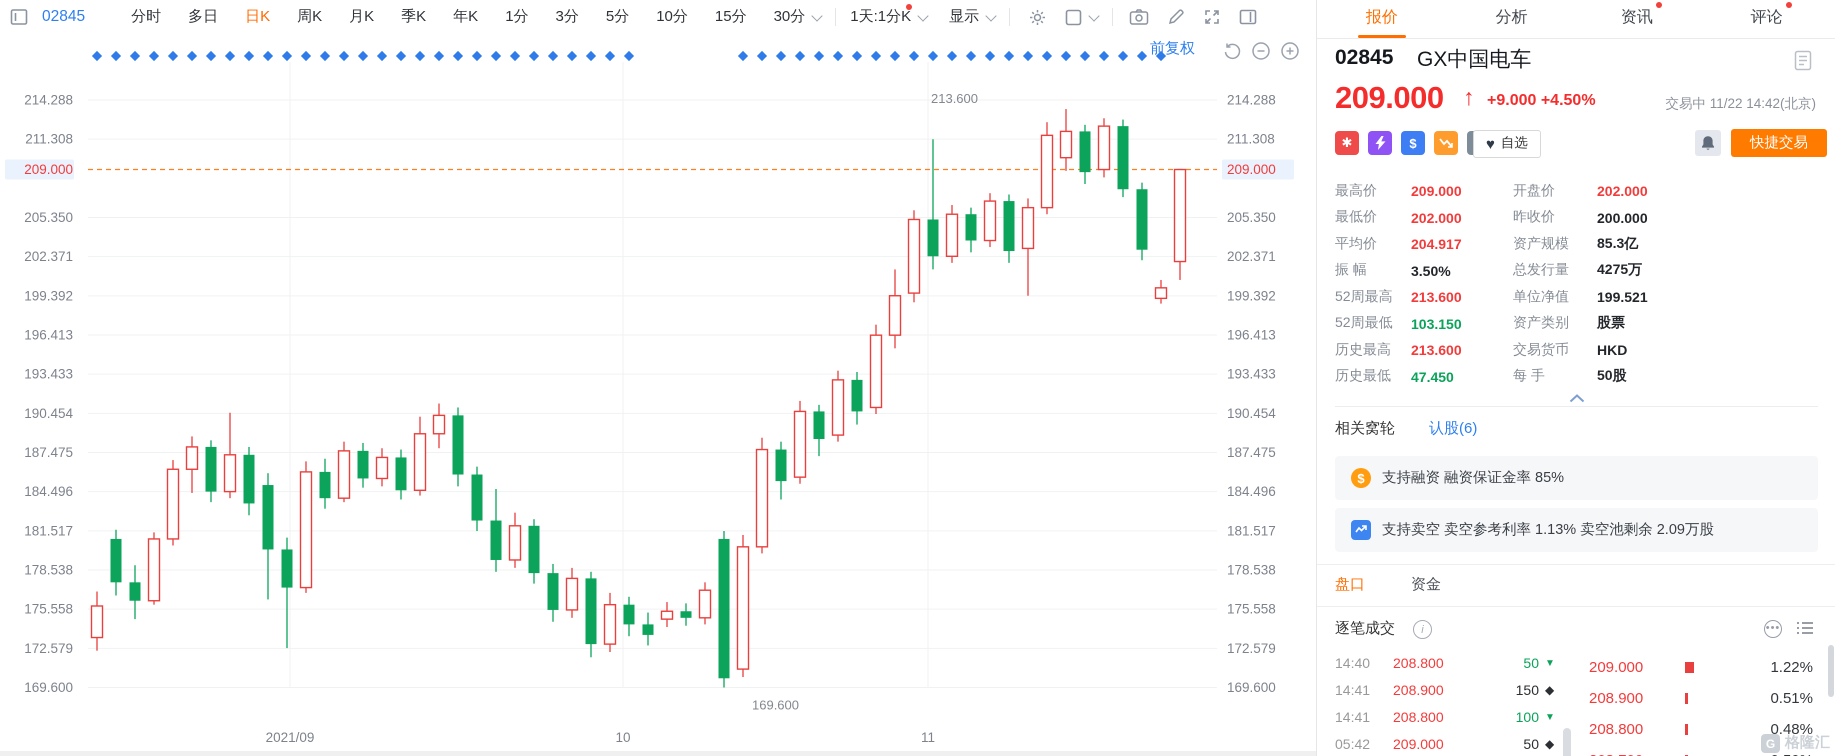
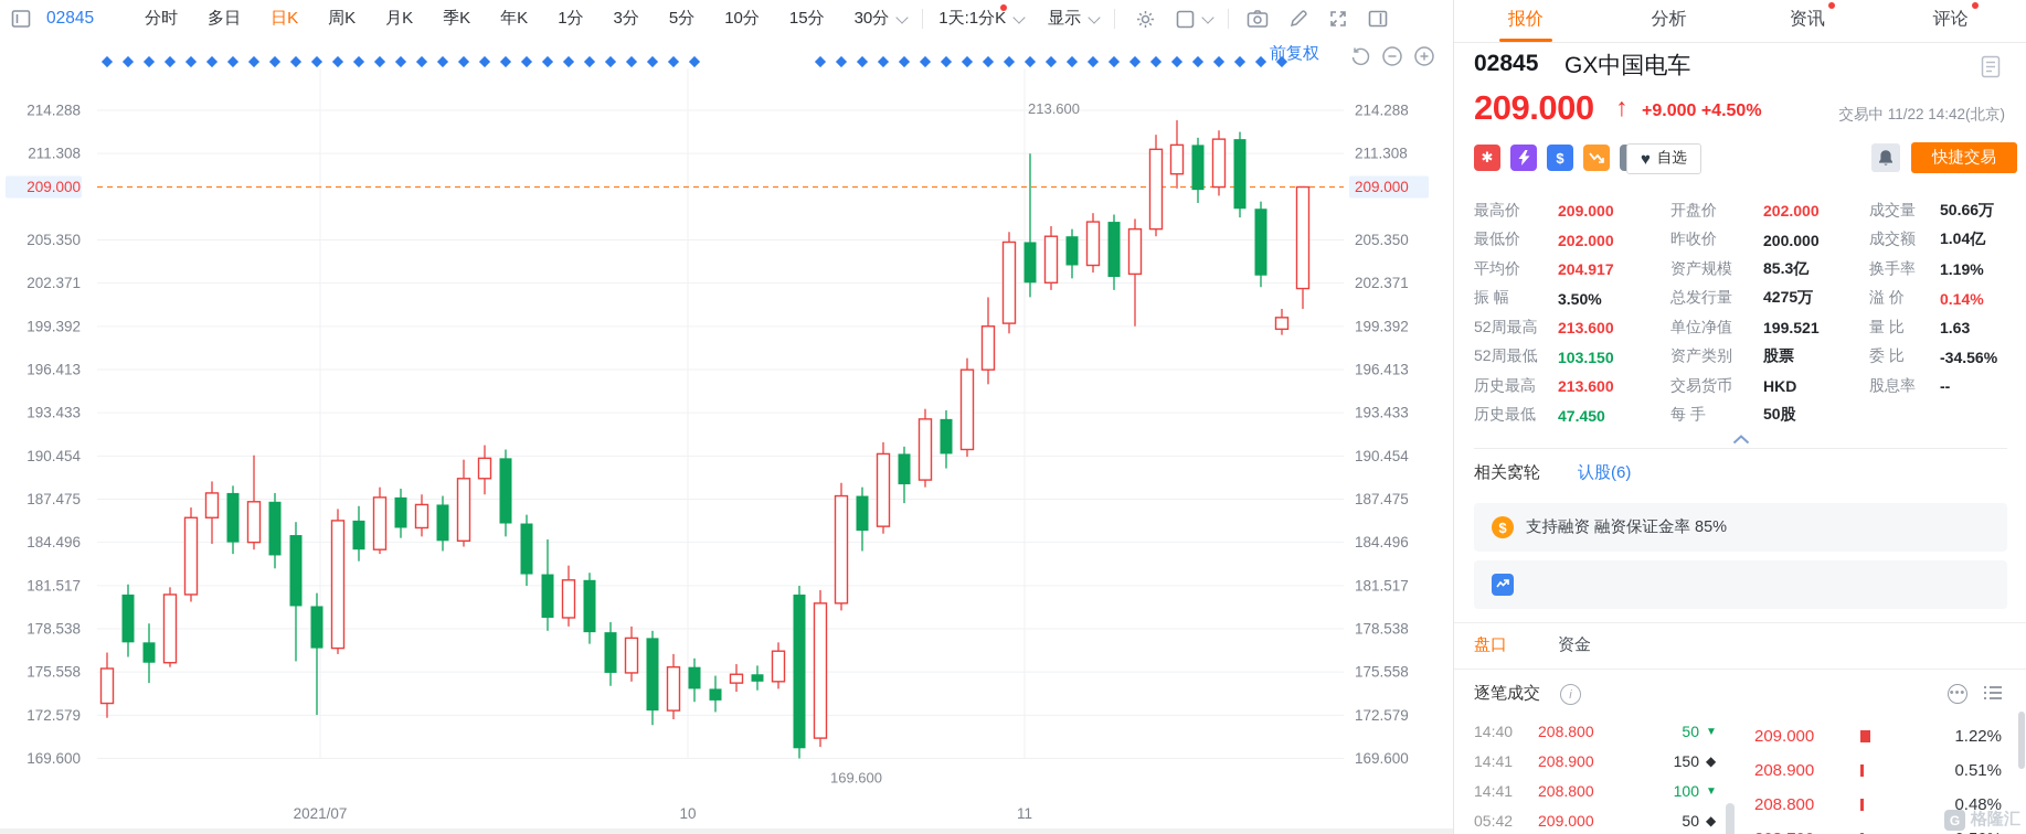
  02845
  分时
  多日
  日K
  周K
  月K
  季K
  年K
  1分
  3分
  5分
  10分
  15分
  30分
  1天:1分K
  显示
- 2021/09
+ 2021/07
  10
  11
  214.288
  214.288
  211.308
  211.308
  205.350
  205.350
  202.371
  202.371
  199.392
  199.392
  196.413
  196.413
  193.433
  193.433
  190.454
  190.454
  187.475
  187.475
  184.496
  184.496
  181.517
  181.517
  178.538
  178.538
  175.558
  175.558
  172.579
  172.579
  169.600
  169.600
  209.000
  209.000
  213.600
  169.600
  前复权
  报价
  分析
  资讯
  评论
  02845
  GX中国电车
  209.000
  ↑
  +9.000 +4.50%
  交易中 11/22 14:42(北京)
  ✱
  $
  ♥
  自选
  快捷交易
  最高价
  209.000
  最低价
  202.000
  平均价
  204.917
  振 幅
  3.50%
  52周最高
  213.600
  52周最低
  103.150
  历史最高
  213.600
  历史最低
  47.450
  开盘价
  202.000
  昨收价
  200.000
  资产规模
  85.3亿
  总发行量
  4275万
  单位净值
  199.521
  资产类别
  股票
  交易货币
  HKD
  每 手
  50股
+ 成交量
+ 50.66万
+ 成交额
+ 1.04亿
+ 换手率
+ 1.19%
+ 溢 价
+ 0.14%
+ 量 比
+ 1.63
+ 委 比
+ -34.56%
+ 股息率
+ --
  相关窝轮
  认股(6)
  $
  支持融资 融资保证金率 85%
- 支持卖空 卖空参考利率 1.13% 卖空池剩余 2.09万股
  盘口
  资金
  逐笔成交
  i
  •••
  14:40
  208.800
  50
  ▼
  14:41
  208.900
  150
  ◆
  14:41
  208.800
  100
  ▼
  05:42
  209.000
  50
  ◆
  209.000
  1.22%
  208.900
  0.51%
  208.800
  0.48%
  G
  格隆汇
